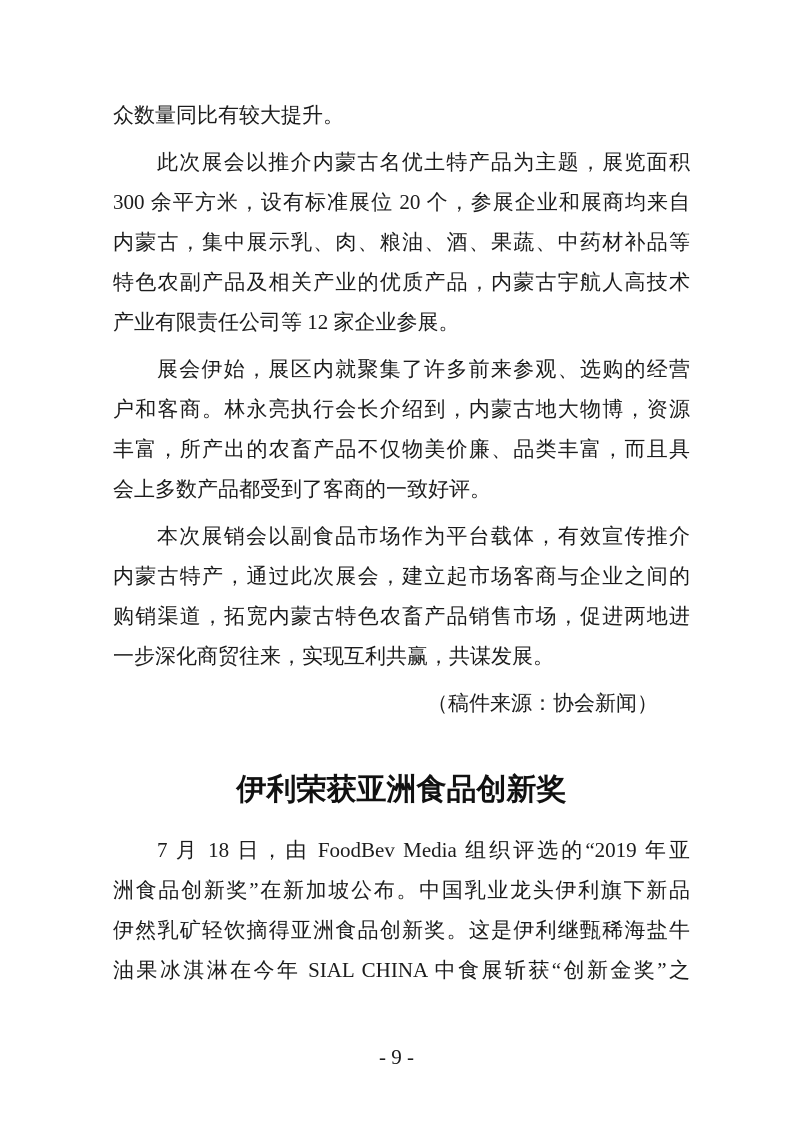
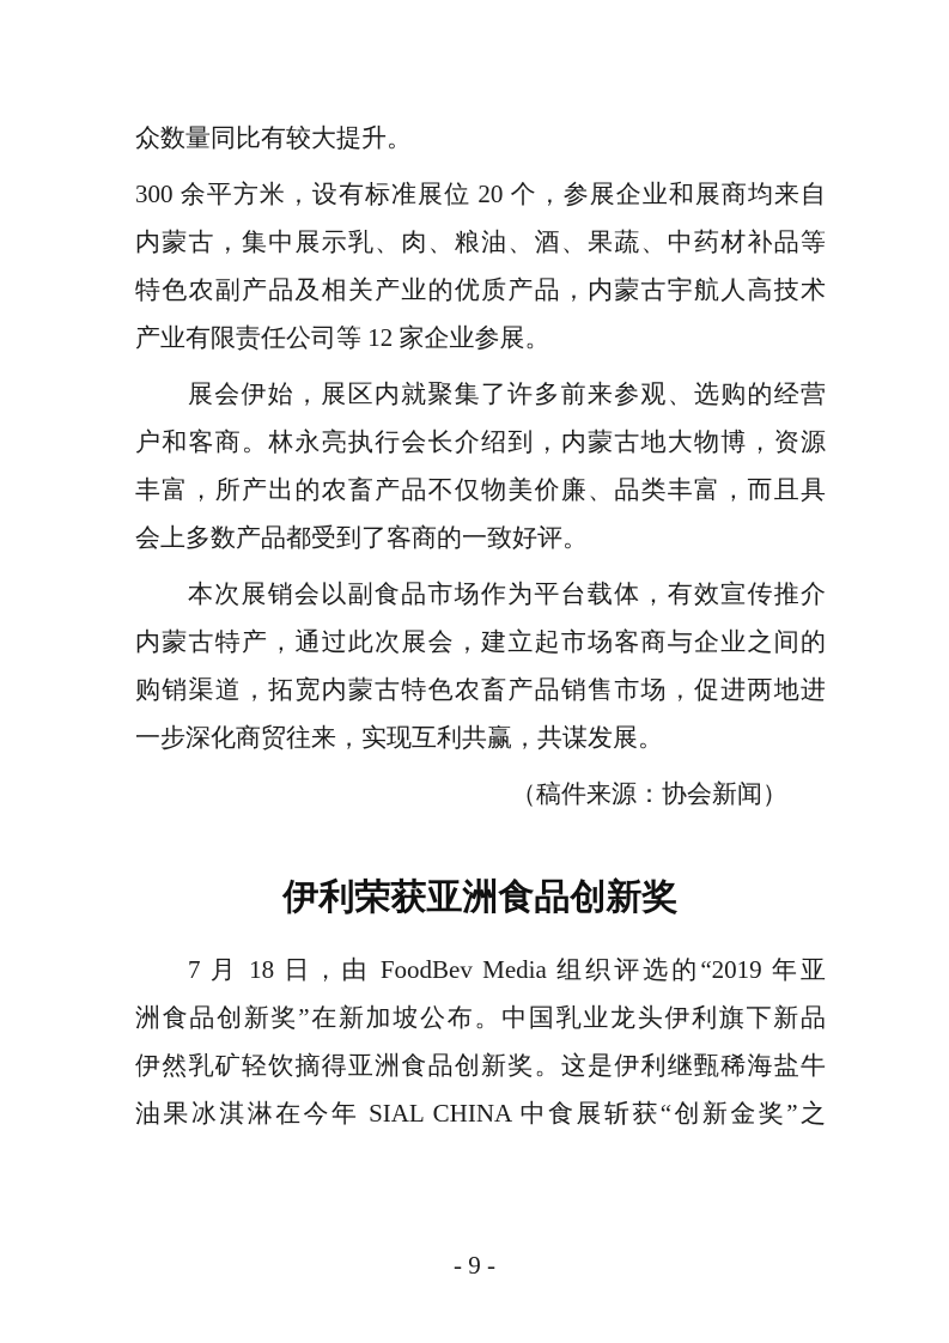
  众数量同比有较大提升。
- 此次展会以推介内蒙古名优土特产品为主题，展览面积
  300 余平方米，设有标准展位 20 个，参展企业和展商均来自
  内蒙古，集中展示乳、肉、粮油、酒、果蔬、中药材补品等
  特色农副产品及相关产业的优质产品，内蒙古宇航人高技术
  产业有限责任公司等 12 家企业参展。
  展会伊始，展区内就聚集了许多前来参观、选购的经营
  户和客商。林永亮执行会长介绍到，内蒙古地大物博，资源
  丰富，所产出的农畜产品不仅物美价廉、品类丰富，而且具
  会上多数产品都受到了客商的一致好评。
  本次展销会以副食品市场作为平台载体，有效宣传推介
  内蒙古特产，通过此次展会，建立起市场客商与企业之间的
  购销渠道，拓宽内蒙古特色农畜产品销售市场，促进两地进
  一步深化商贸往来，实现互利共赢，共谋发展。
  （稿件来源：协会新闻）
  伊利荣获亚洲食品创新奖
  7 月 18 日，由 FoodBev Media 组织评选的“2019 年亚
  洲食品创新奖”在新加坡公布。中国乳业龙头伊利旗下新品
  伊然乳矿轻饮摘得亚洲食品创新奖。这是伊利继甄稀海盐牛
  油果冰淇淋在今年 SIAL CHINA 中食展斩获“创新金奖”之
  - 9 -
